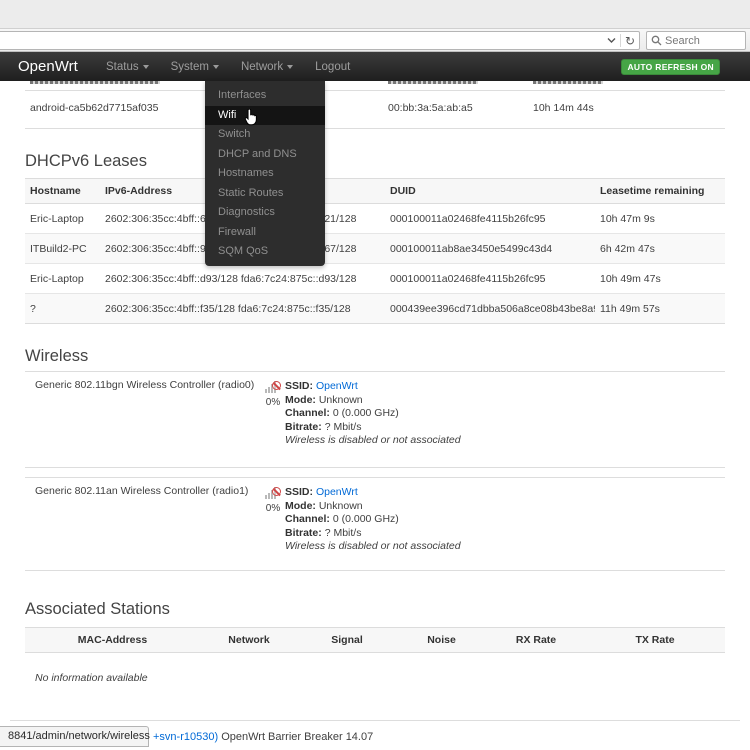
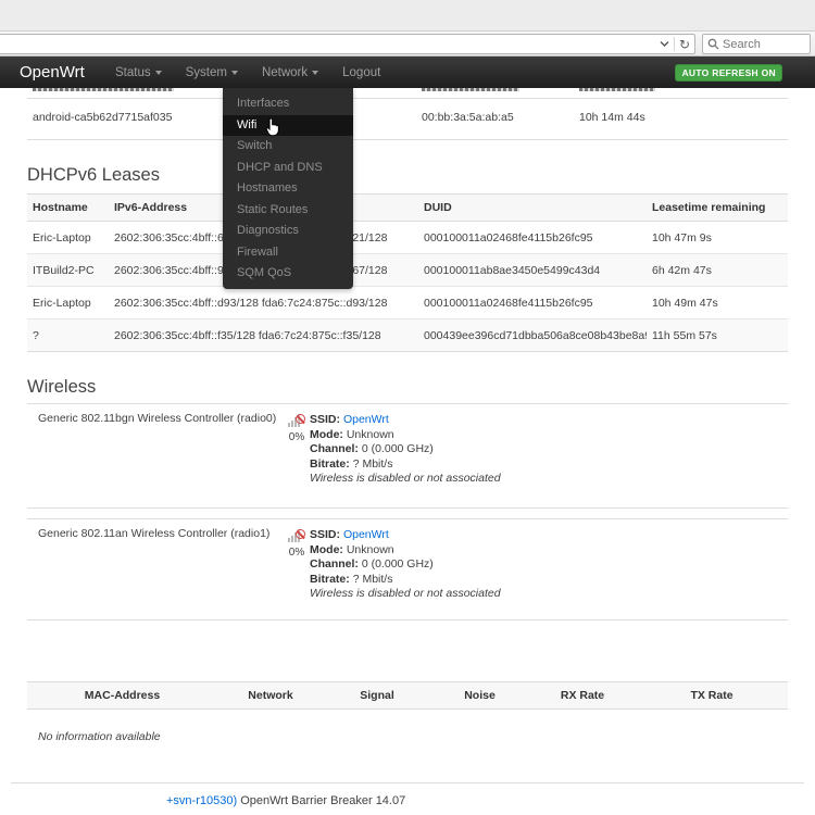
  ↻
  Search
  OpenWrt
  Status
  System
  Network
  Logout
  AUTO REFRESH ON
  android-ca5b62d7715af035
  00:bb:3a:5a:ab:a5
  10h 14m 44s
  DHCPv6 Leases
  Hostname	IPv6-Address	DUID	Leasetime remaining
  Eric-Laptop	2602:306:35cc:4bff::621/128	000100011a02468fe4115b26fc95	10h 47m 9s
  ITBuild2-PC	2602:306:35cc:4bff::967/128	000100011ab8ae3450e5499c43d4	6h 42m 47s
  Eric-Laptop	2602:306:35cc:4bff::d93/128 fda6:7c24:875c::d93/128	000100011a02468fe4115b26fc95	10h 49m 47s
- ?	2602:306:35cc:4bff::f35/128 fda6:7c24:875c::f35/128	000439ee396cd71dbba506a8ce08b43be8a	11h 49m 57s
+ ?	2602:306:35cc:4bff::f35/128 fda6:7c24:875c::f35/128	000439ee396cd71dbba506a8ce08b43be8a	11h 55m 57s
  Wireless
  Generic 802.11bgn Wireless Controller (radio0)
  0%
  SSID: OpenWrt
  Mode: Unknown
  Channel: 0 (0.000 GHz)
  Bitrate: ? Mbit/s
  Wireless is disabled or not associated
  Generic 802.11an Wireless Controller (radio1)
  0%
  SSID: OpenWrt
  Mode: Unknown
  Channel: 0 (0.000 GHz)
  Bitrate: ? Mbit/s
  Wireless is disabled or not associated
- Associated Stations
  MAC-Address	Network	Signal	Noise	RX Rate	TX Rate
  No information available
  +svn-r10530) OpenWrt Barrier Breaker 14.07
- 8841/admin/network/wireless
  Interfaces
  Wifi
  Switch
  DHCP and DNS
  Hostnames
  Static Routes
  Diagnostics
  Firewall
  SQM QoS
